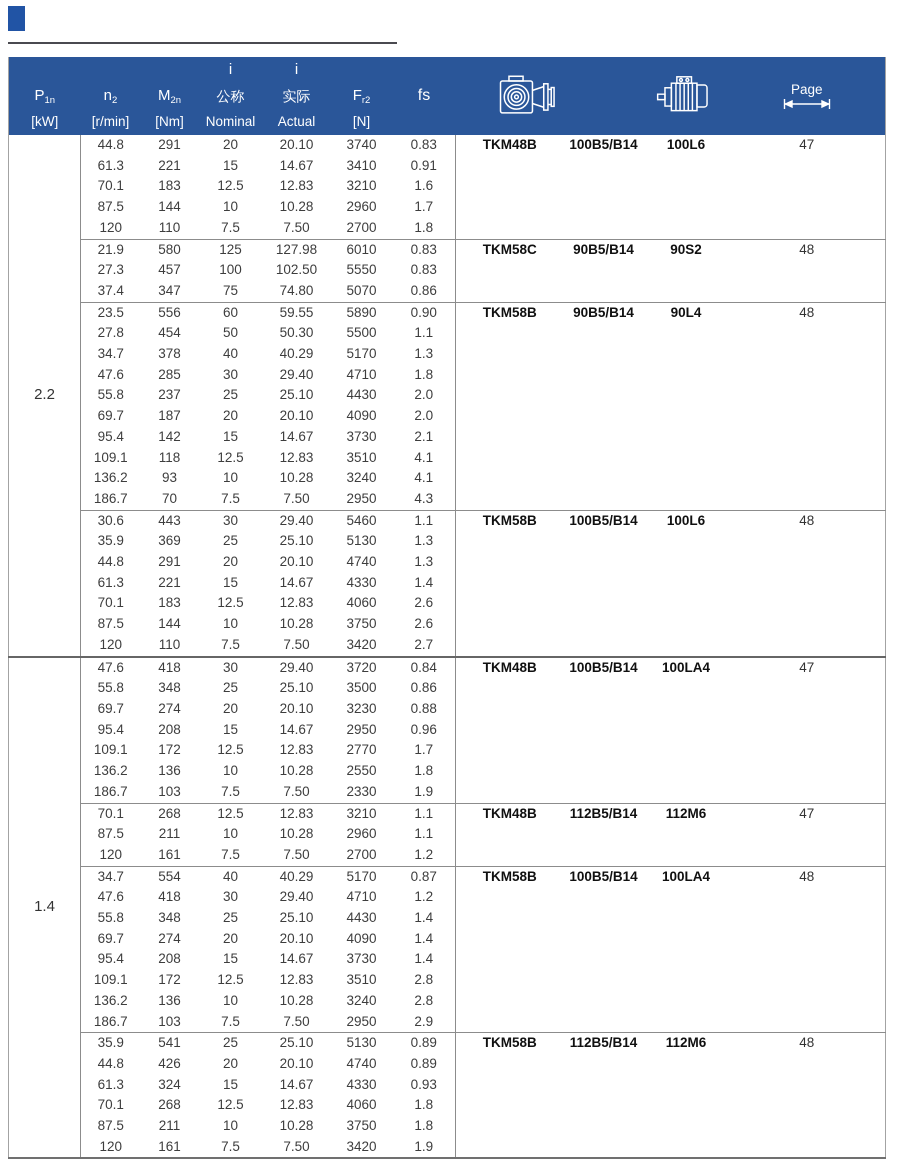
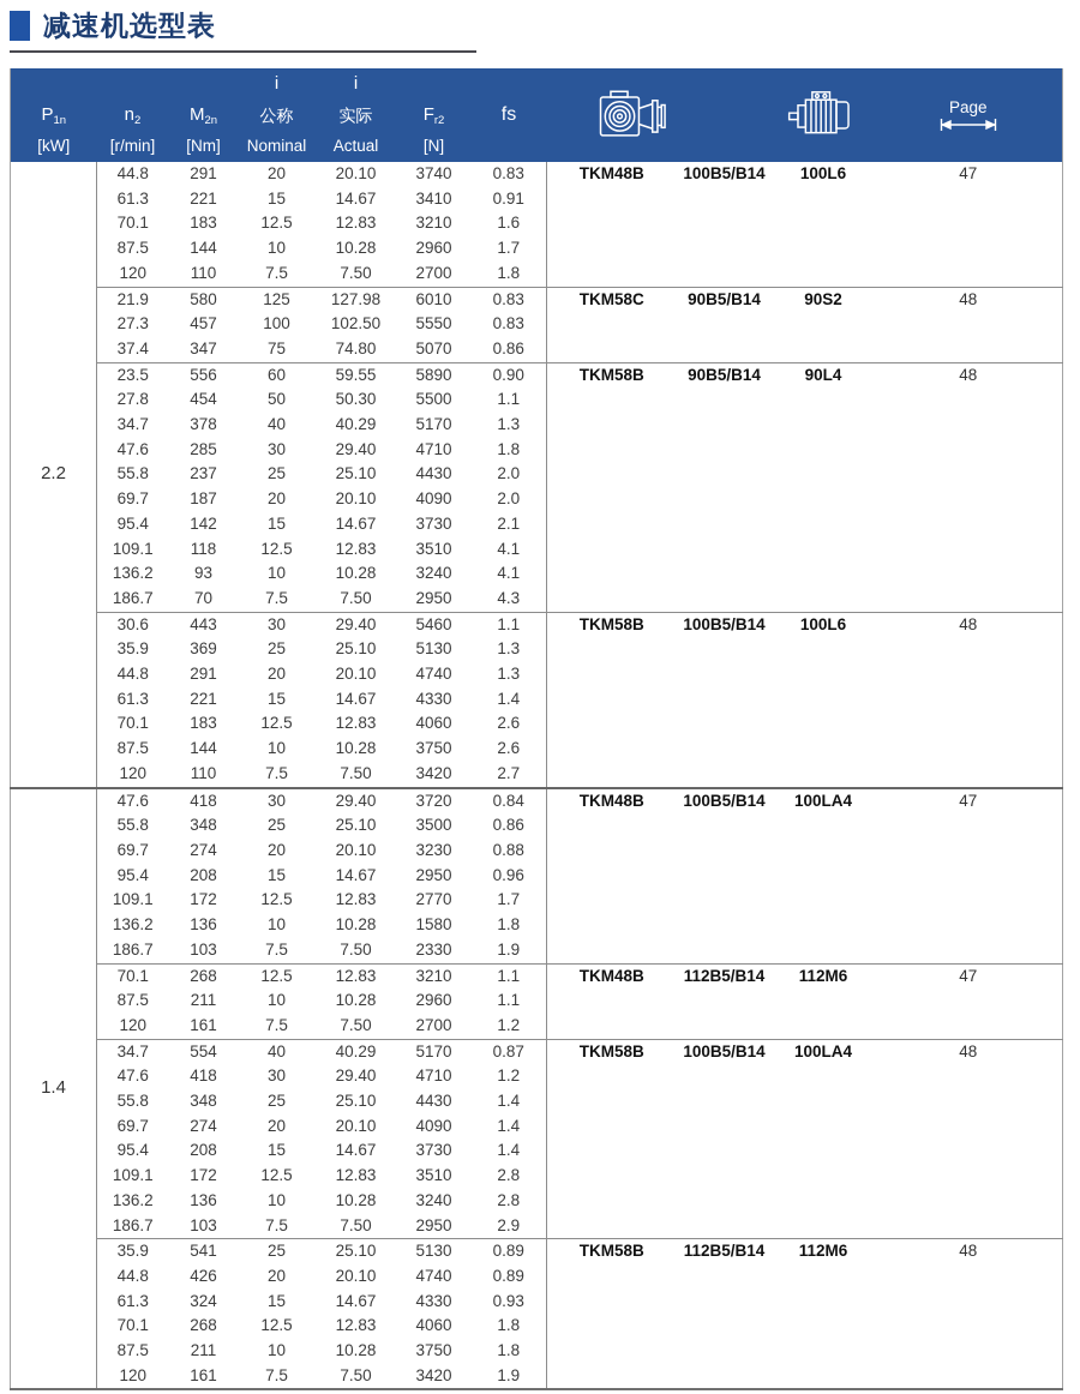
+ 减速机选型表
  P1n [kW]	n2 [r/min]	M2n [Nm]	i 公称 Nominal	i 实际 Actual	Fr2 [N]	fs				Page
  2.2	44.8	291	20	20.10	3740	0.83	TKM48B	100B5/B14	100L6	47
  61.3	221	15	14.67	3410	0.91
  70.1	183	12.5	12.83	3210	1.6
  87.5	144	10	10.28	2960	1.7
  120	110	7.5	7.50	2700	1.8
  21.9	580	125	127.98	6010	0.83	TKM58C	90B5/B14	90S2	48
  27.3	457	100	102.50	5550	0.83
  37.4	347	75	74.80	5070	0.86
  23.5	556	60	59.55	5890	0.90	TKM58B	90B5/B14	90L4	48
  27.8	454	50	50.30	5500	1.1
  34.7	378	40	40.29	5170	1.3
  47.6	285	30	29.40	4710	1.8
  55.8	237	25	25.10	4430	2.0
  69.7	187	20	20.10	4090	2.0
  95.4	142	15	14.67	3730	2.1
  109.1	118	12.5	12.83	3510	4.1
  136.2	93	10	10.28	3240	4.1
  186.7	70	7.5	7.50	2950	4.3
  30.6	443	30	29.40	5460	1.1	TKM58B	100B5/B14	100L6	48
  35.9	369	25	25.10	5130	1.3
  44.8	291	20	20.10	4740	1.3
  61.3	221	15	14.67	4330	1.4
  70.1	183	12.5	12.83	4060	2.6
  87.5	144	10	10.28	3750	2.6
  120	110	7.5	7.50	3420	2.7
  1.4	47.6	418	30	29.40	3720	0.84	TKM48B	100B5/B14	100LA4	47
  55.8	348	25	25.10	3500	0.86
  69.7	274	20	20.10	3230	0.88
  95.4	208	15	14.67	2950	0.96
  109.1	172	12.5	12.83	2770	1.7
- 136.2	136	10	10.28	2550	1.8
+ 136.2	136	10	10.28	1580	1.8
  186.7	103	7.5	7.50	2330	1.9
  70.1	268	12.5	12.83	3210	1.1	TKM48B	112B5/B14	112M6	47
  87.5	211	10	10.28	2960	1.1
  120	161	7.5	7.50	2700	1.2
  34.7	554	40	40.29	5170	0.87	TKM58B	100B5/B14	100LA4	48
  47.6	418	30	29.40	4710	1.2
  55.8	348	25	25.10	4430	1.4
  69.7	274	20	20.10	4090	1.4
  95.4	208	15	14.67	3730	1.4
  109.1	172	12.5	12.83	3510	2.8
  136.2	136	10	10.28	3240	2.8
  186.7	103	7.5	7.50	2950	2.9
  35.9	541	25	25.10	5130	0.89	TKM58B	112B5/B14	112M6	48
  44.8	426	20	20.10	4740	0.89
  61.3	324	15	14.67	4330	0.93
  70.1	268	12.5	12.83	4060	1.8
  87.5	211	10	10.28	3750	1.8
  120	161	7.5	7.50	3420	1.9
